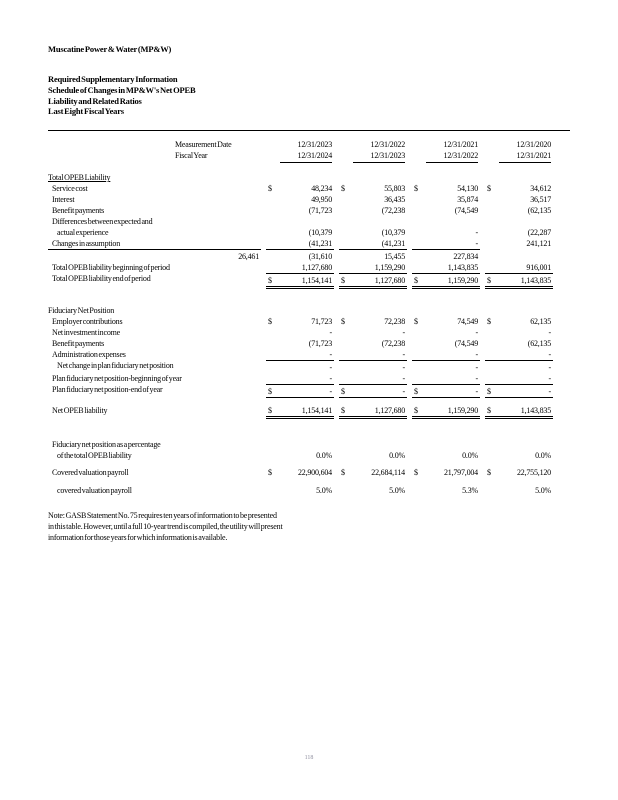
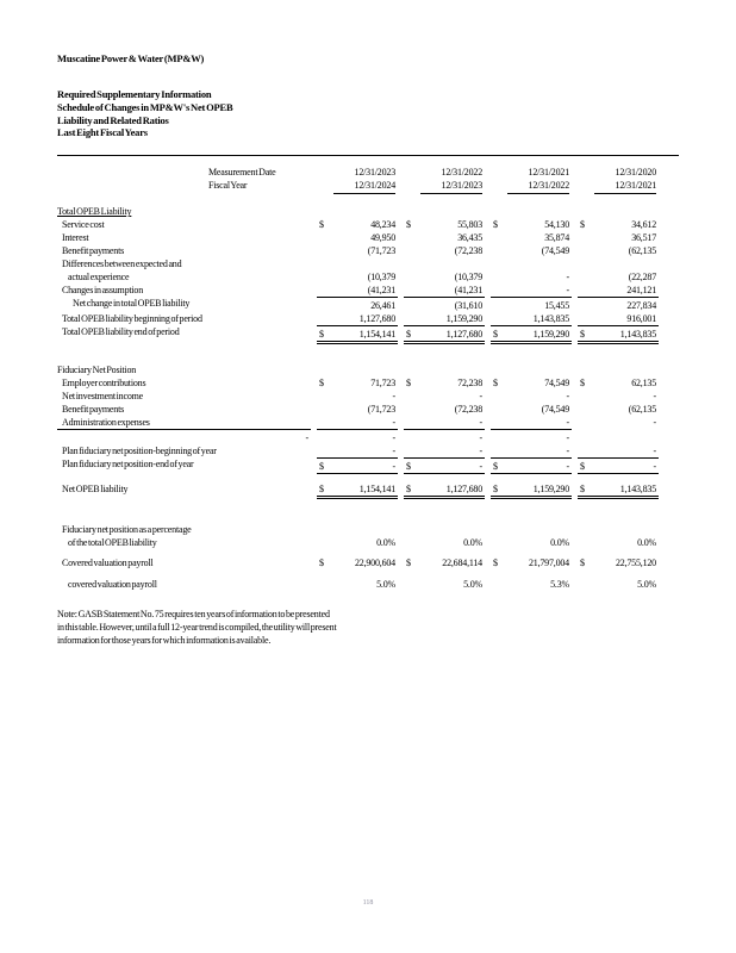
  Muscatine Power & Water (MP&W)
  Required Supplementary Information
  Schedule of Changes in MP&W's Net OPEB
  Liability and Related Ratios
  Last Eight Fiscal Years
  Measurement Date
  12/31/2023
  12/31/2022
  12/31/2021
  12/31/2020
  Fiscal Year
  12/31/2024
  12/31/2023
  12/31/2022
  12/31/2021
  Total OPEB Liability
  Service cost
  $
  48,234
  $
  55,803
  $
  54,130
  $
  34,612
  Interest
  49,950
  36,435
  35,874
  36,517
  Benefit payments
  (71,723
  (72,238
  (74,549
  (62,135
  Differences between expected and
  actual experience
  (10,379
  (10,379
  -
  (22,287
  Changes in assumption
  (41,231
  (41,231
  -
  241,121
+ Net change in total OPEB liability
  26,461
  (31,610
  15,455
  227,834
  Total OPEB liability beginning of period
  1,127,680
  1,159,290
  1,143,835
  916,001
  Total OPEB liability end of period
  $
  1,154,141
  $
  1,127,680
  $
  1,159,290
  $
  1,143,835
  Fiduciary Net Position
  Employer contributions
  $
  71,723
  $
  72,238
  $
  74,549
  $
  62,135
  Net investment income
  -
  -
  -
  -
  Benefit payments
  (71,723
  (72,238
  (74,549
  (62,135
  Administration expenses
  -
  -
  -
  -
- Net change in plan fiduciary net position
  -
  -
  -
  -
  Plan fiduciary net position-beginning of year
  -
  -
  -
  -
  Plan fiduciary net position-end of year
  $
  -
  $
  -
  $
  -
  $
  -
  Net OPEB liability
  $
  1,154,141
  $
  1,127,680
  $
  1,159,290
  $
  1,143,835
  Fiduciary net position as a percentage
  of the total OPEB liability
  0.0%
  0.0%
  0.0%
  0.0%
  Covered valuation payroll
  $
  22,900,604
  $
  22,684,114
  $
  21,797,004
  $
  22,755,120
  covered valuation payroll
  5.0%
  5.0%
  5.3%
  5.0%
  Note: GASB Statement No. 75 requires ten years of information to be presented
- in this table. However, until a full 10-year trend is compiled, the utility will present
+ in this table. However, until a full 12-year trend is compiled, the utility will present
  information for those years for which information is available.
